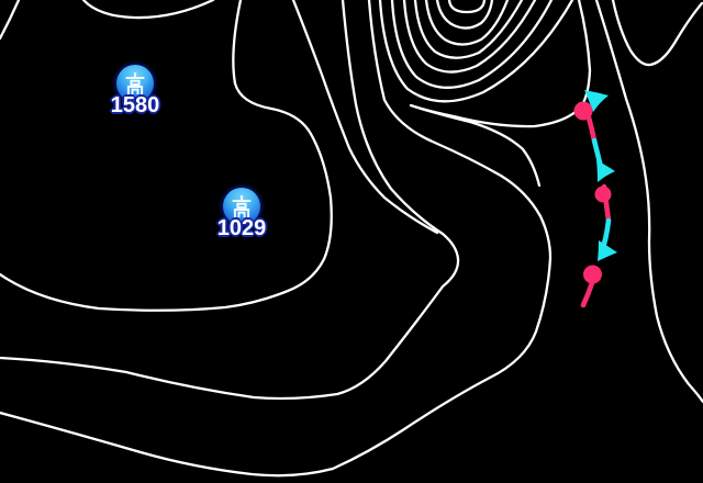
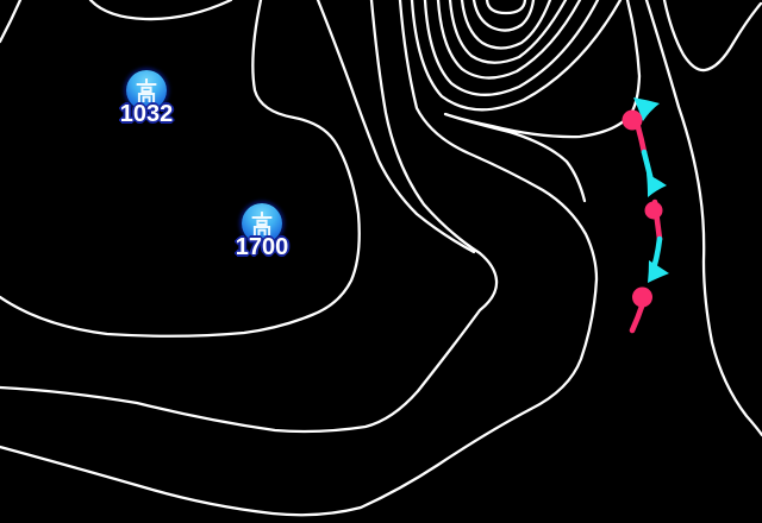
- 1580
+ 1032
- 1029
+ 1700
